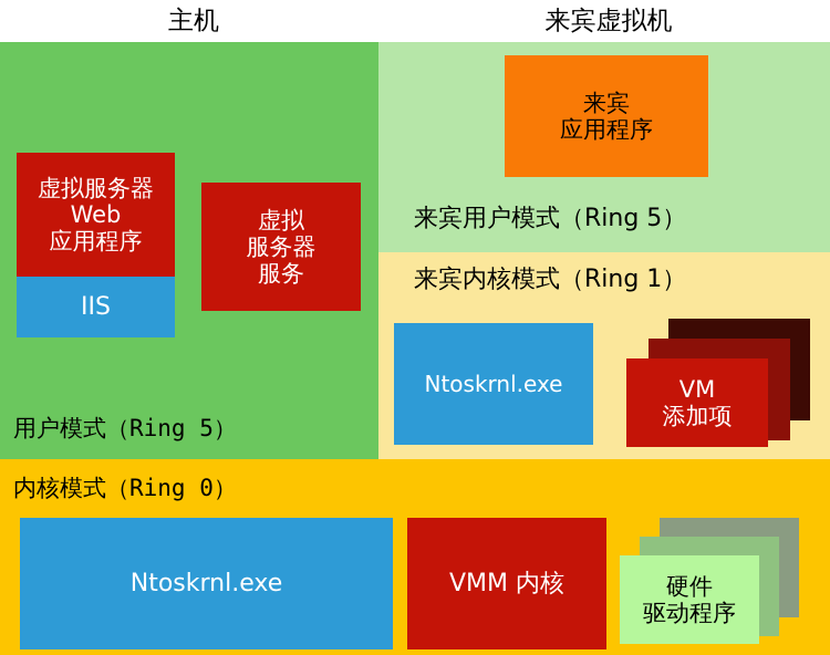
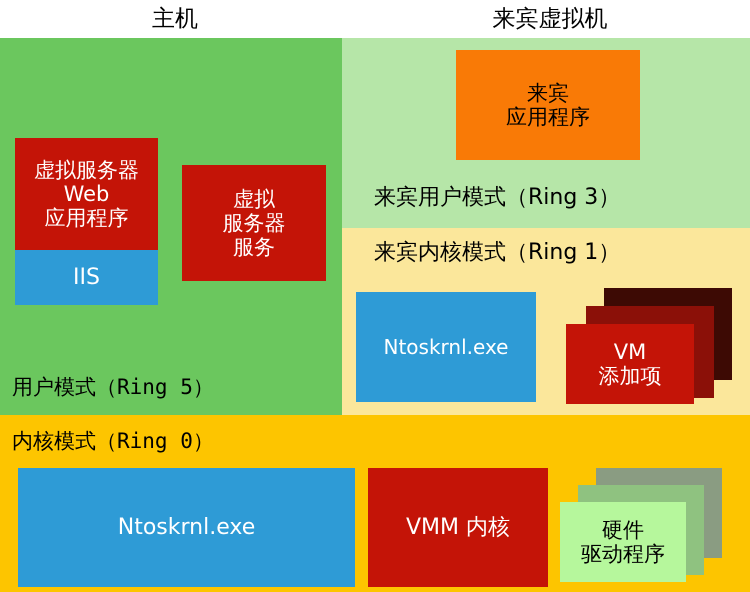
  主机
  来宾虚拟机
  虚拟服务器
  Web
  应用程序
  IIS
  虚拟
  服务器
  服务
  用户模式（Ring 5）
  来宾
  应用程序
- 来宾用户模式（Ring 5）
+ 来宾用户模式（Ring 3）
  来宾内核模式（Ring 1）
  Ntoskrnl.exe
  VM
  添加项
  内核模式（Ring 0）
  Ntoskrnl.exe
  VMM 内核
  硬件
  驱动程序
